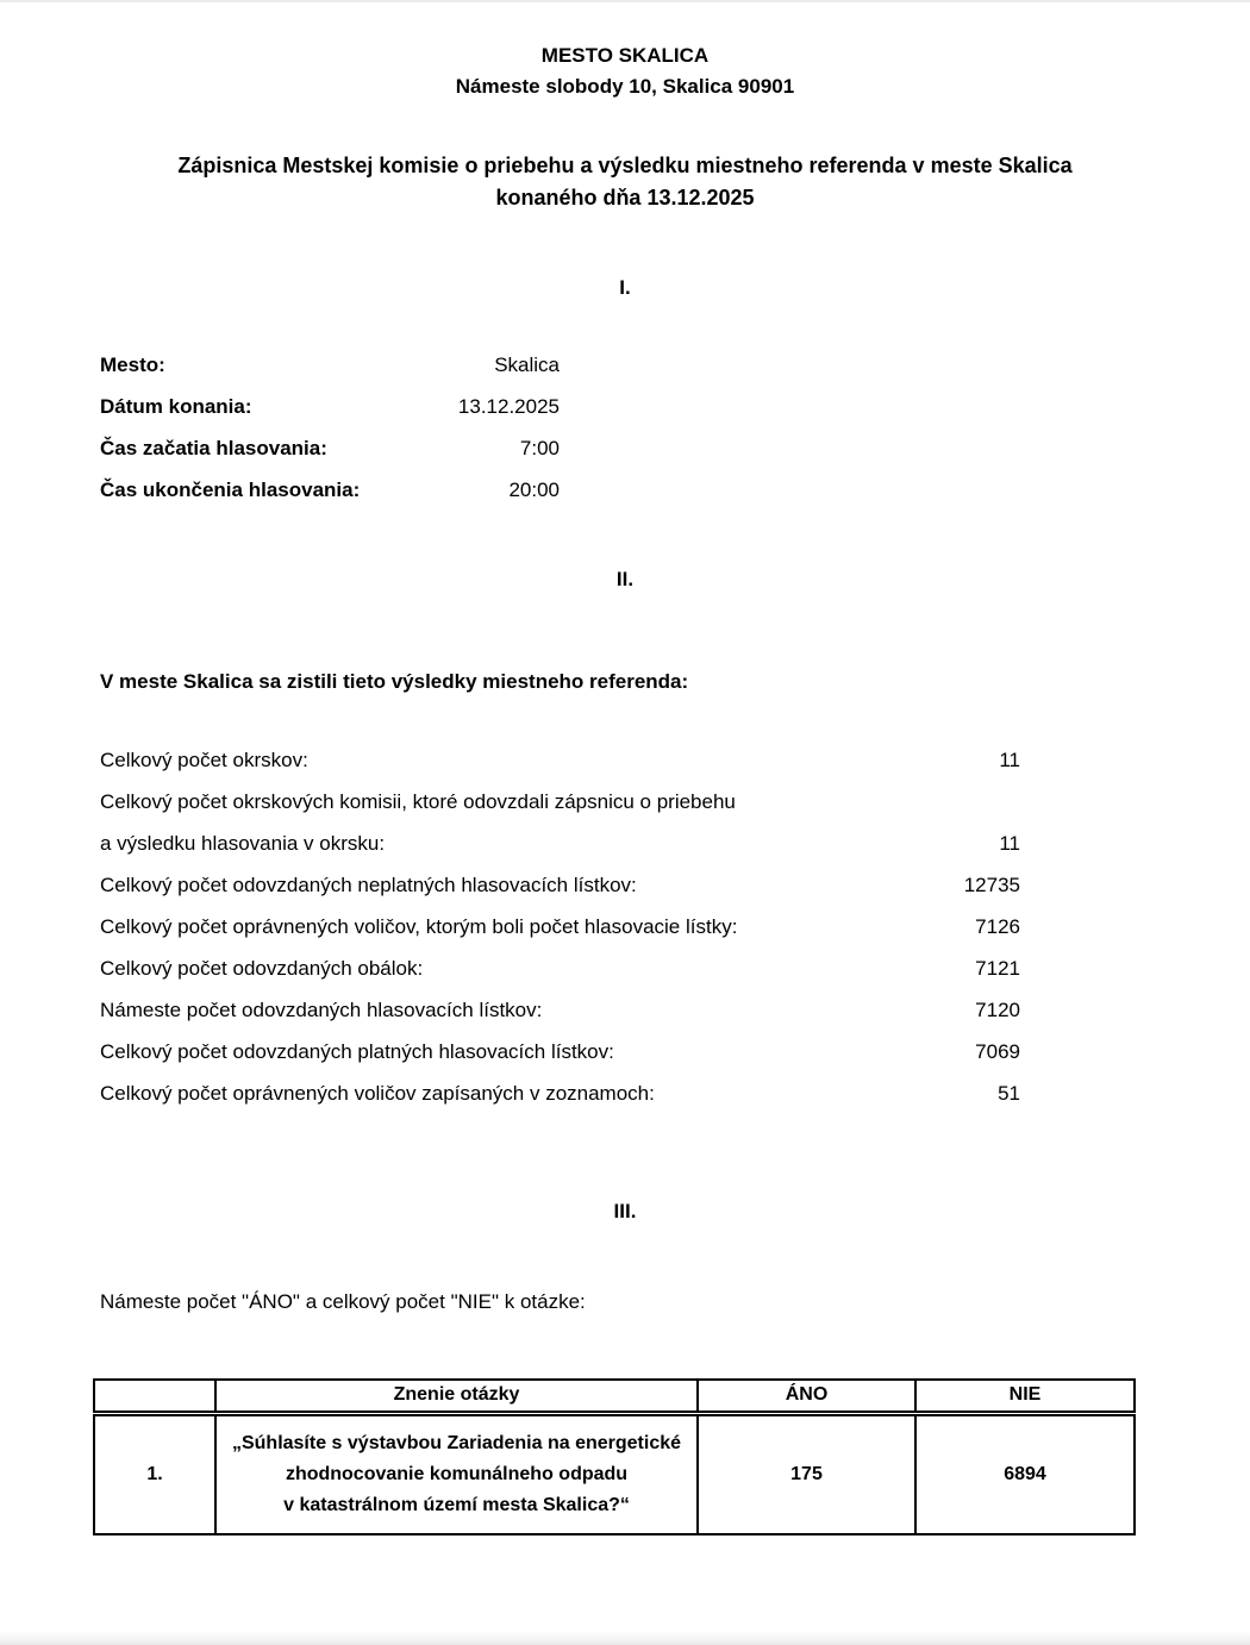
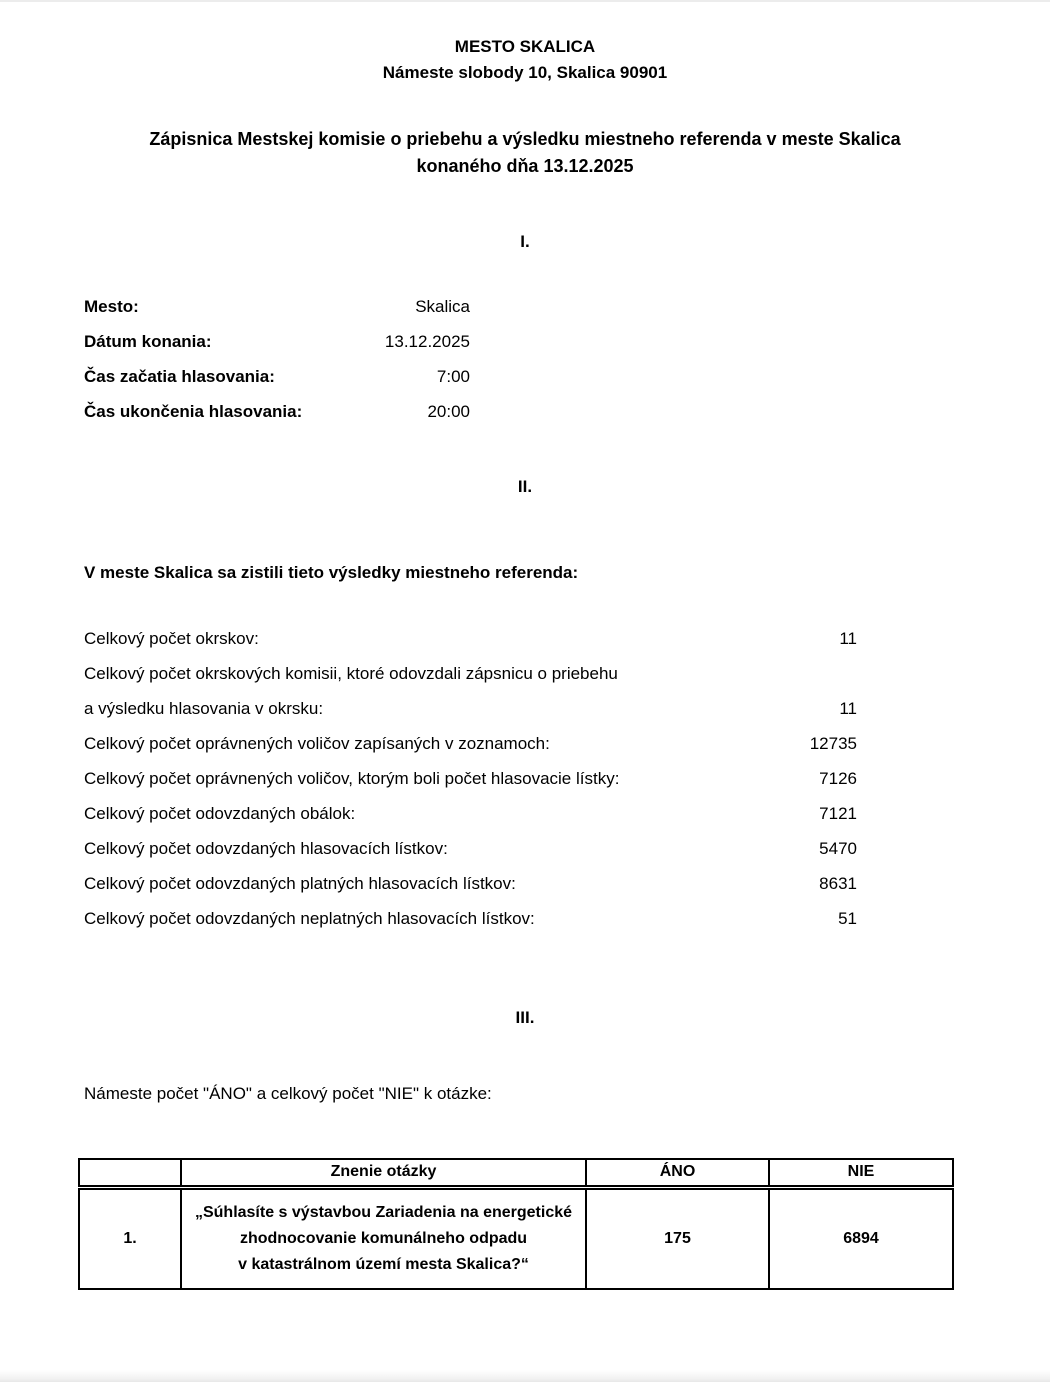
  MESTO SKALICA
  Námeste slobody 10, Skalica 90901
  Zápisnica Mestskej komisie o priebehu a výsledku miestneho referenda v meste Skalica
  konaného dňa 13.12.2025
  I.
  Mesto:
  Skalica
  Dátum konania:
  13.12.2025
  Čas začatia hlasovania:
  7:00
  Čas ukončenia hlasovania:
  20:00
  II.
  V meste Skalica sa zistili tieto výsledky miestneho referenda:
  Celkový počet okrskov:
  11
  Celkový počet okrskových komisii, ktoré odovzdali zápsnicu o priebehu
  a výsledku hlasovania v okrsku:
  11
- Celkový počet odovzdaných neplatných hlasovacích lístkov:
+ Celkový počet oprávnených voličov zapísaných v zoznamoch:
  12735
  Celkový počet oprávnených voličov, ktorým boli počet hlasovacie lístky:
  7126
  Celkový počet odovzdaných obálok:
  7121
- Námeste počet odovzdaných hlasovacích lístkov:
+ Celkový počet odovzdaných hlasovacích lístkov:
- 7120
+ 5470
  Celkový počet odovzdaných platných hlasovacích lístkov:
- 7069
+ 8631
- Celkový počet oprávnených voličov zapísaných v zoznamoch:
+ Celkový počet odovzdaných neplatných hlasovacích lístkov:
  51
  III.
  Námeste počet "ÁNO" a celkový počet "NIE" k otázke:
  	Znenie otázky	ÁNO	NIE
  1.	„Súhlasíte s výstavbou Zariadenia na energetické zhodnocovanie komunálneho odpadu v katastrálnom území mesta Skalica?“	175	6894
